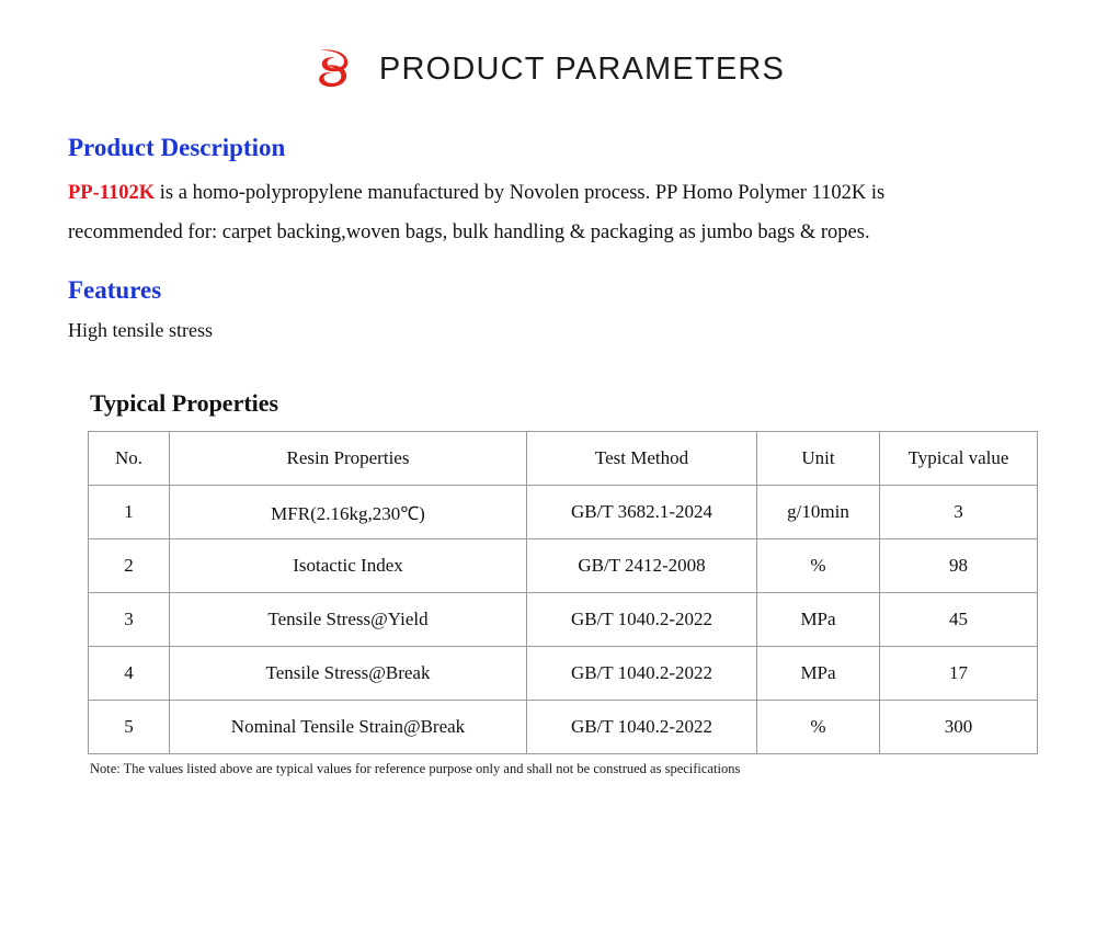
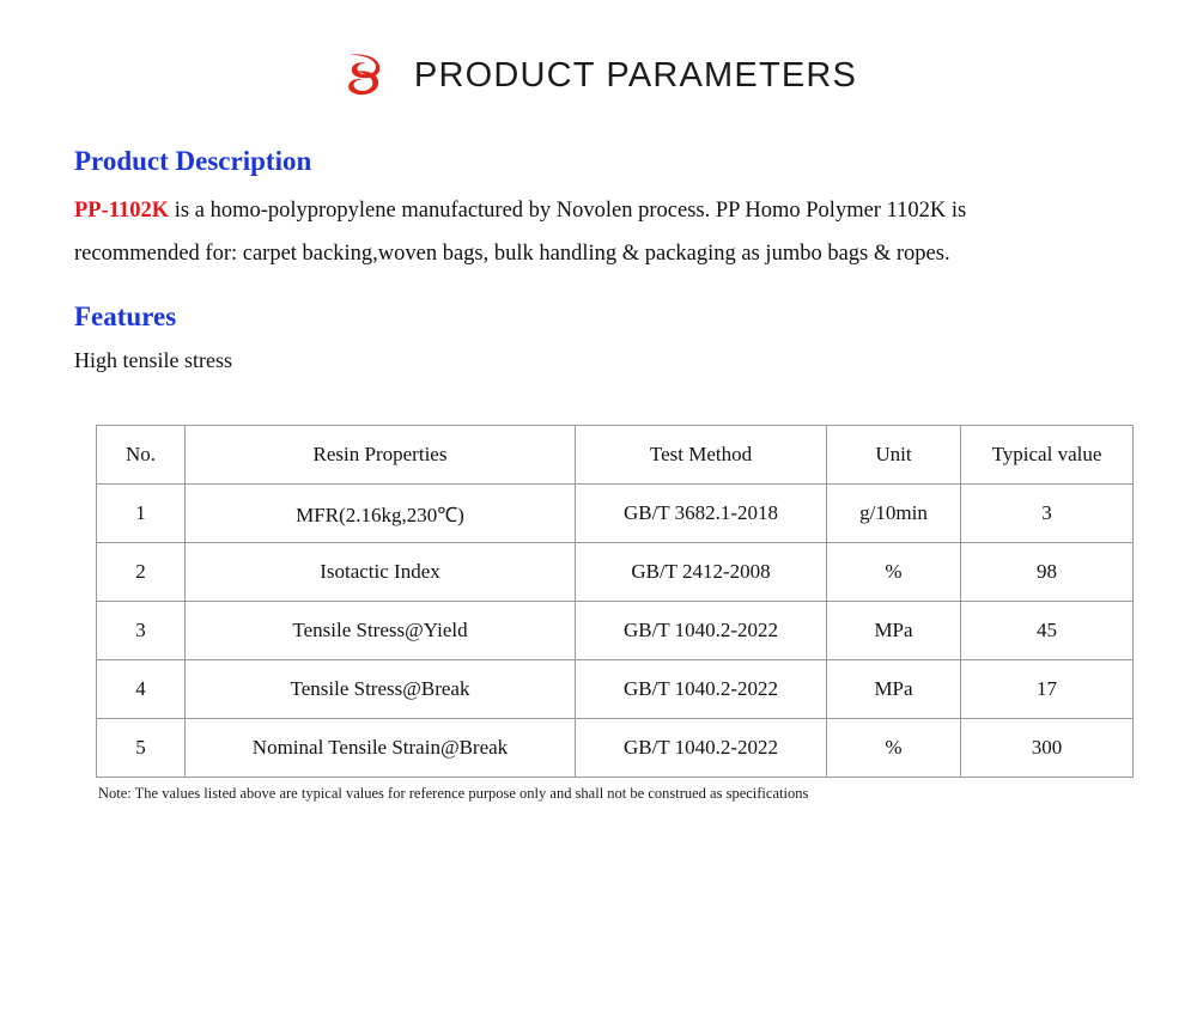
  PRODUCT PARAMETERS
  Product Description
  PP-1102K is a homo-polypropylene manufactured by Novolen process. PP Homo Polymer 1102K is
  recommended for: carpet backing,woven bags, bulk handling & packaging as jumbo bags & ropes.
  Features
  High tensile stress
- Typical Properties
  No.	Resin Properties	Test Method	Unit	Typical value
- 1	MFR(2.16kg,230℃)	GB/T 3682.1-2024	g/10min	3
+ 1	MFR(2.16kg,230℃)	GB/T 3682.1-2018	g/10min	3
  2	Isotactic Index	GB/T 2412-2008	%	98
  3	Tensile Stress@Yield	GB/T 1040.2-2022	MPa	45
  4	Tensile Stress@Break	GB/T 1040.2-2022	MPa	17
  5	Nominal Tensile Strain@Break	GB/T 1040.2-2022	%	300
  Note: The values listed above are typical values for reference purpose only and shall not be construed as specifications
